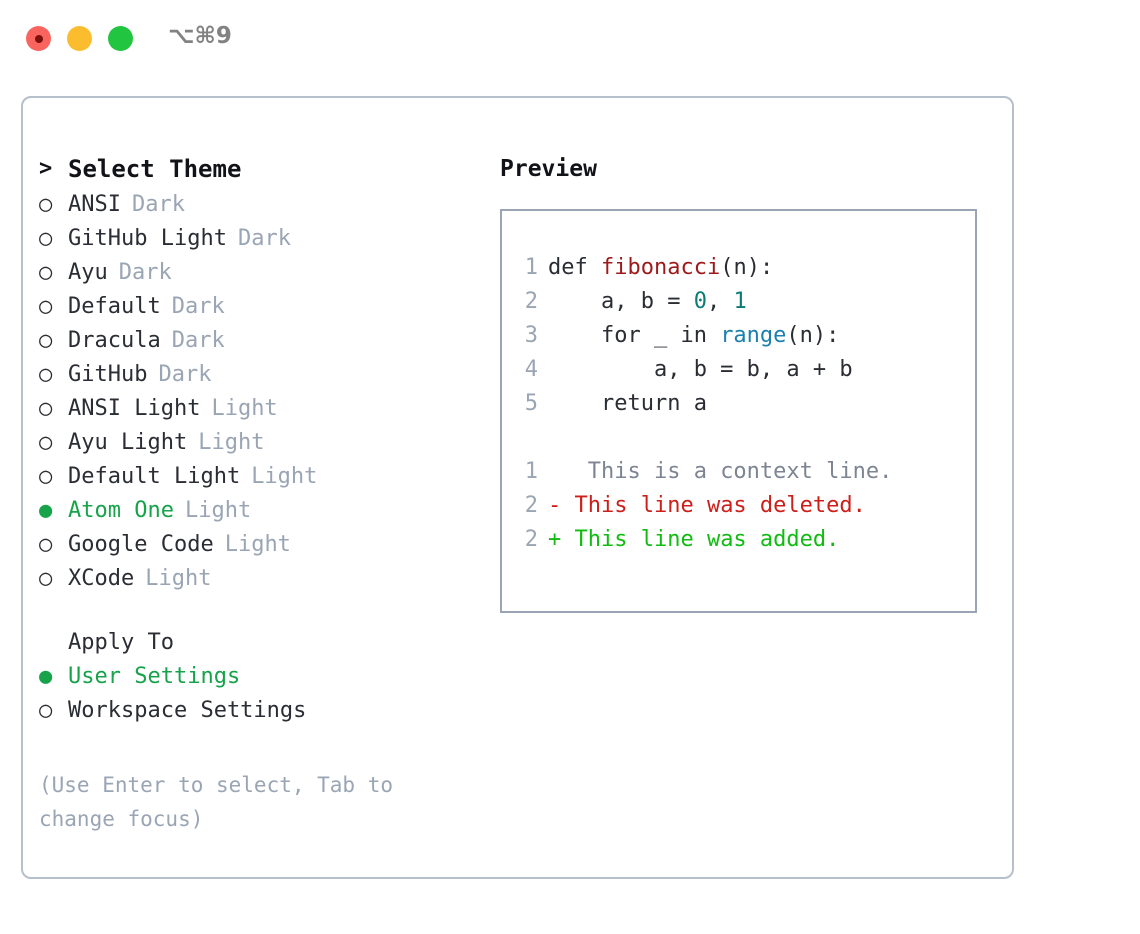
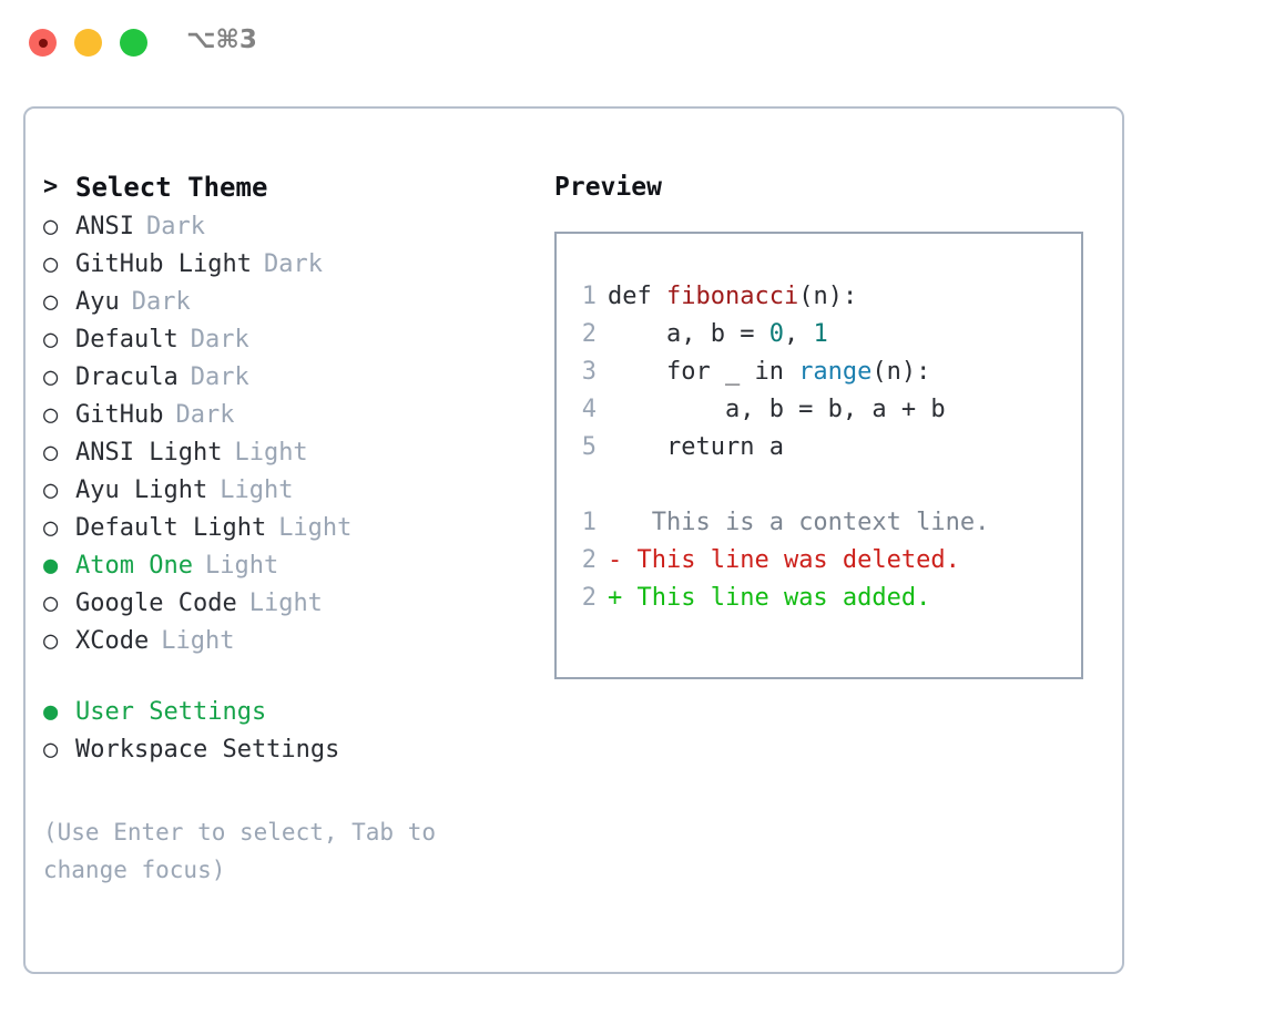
- ⌥⌘9
+ ⌥⌘3
  >
  Select Theme
  ○
  ANSI
  Dark
  ○
  GitHub Light
  Dark
  ○
  Ayu
  Dark
  ○
  Default
  Dark
  ○
  Dracula
  Dark
  ○
  GitHub
  Dark
  ○
  ANSI Light
  Light
  ○
  Ayu Light
  Light
  ○
  Default Light
  Light
  ●
  Atom One
  Light
  ○
  Google Code
  Light
  ○
  XCode
  Light
- Apply To
  ●
  User Settings
  ○
  Workspace Settings
  (Use Enter to select, Tab to change focus)
  Preview
  1
  def fibonacci(n):
  2
  a, b = 0, 1
  3
  for _ in range(n):
  4
  a, b = b, a + b
  5
  return a
  1
  This is a context line.
  2
  - This line was deleted.
  2
  + This line was added.
